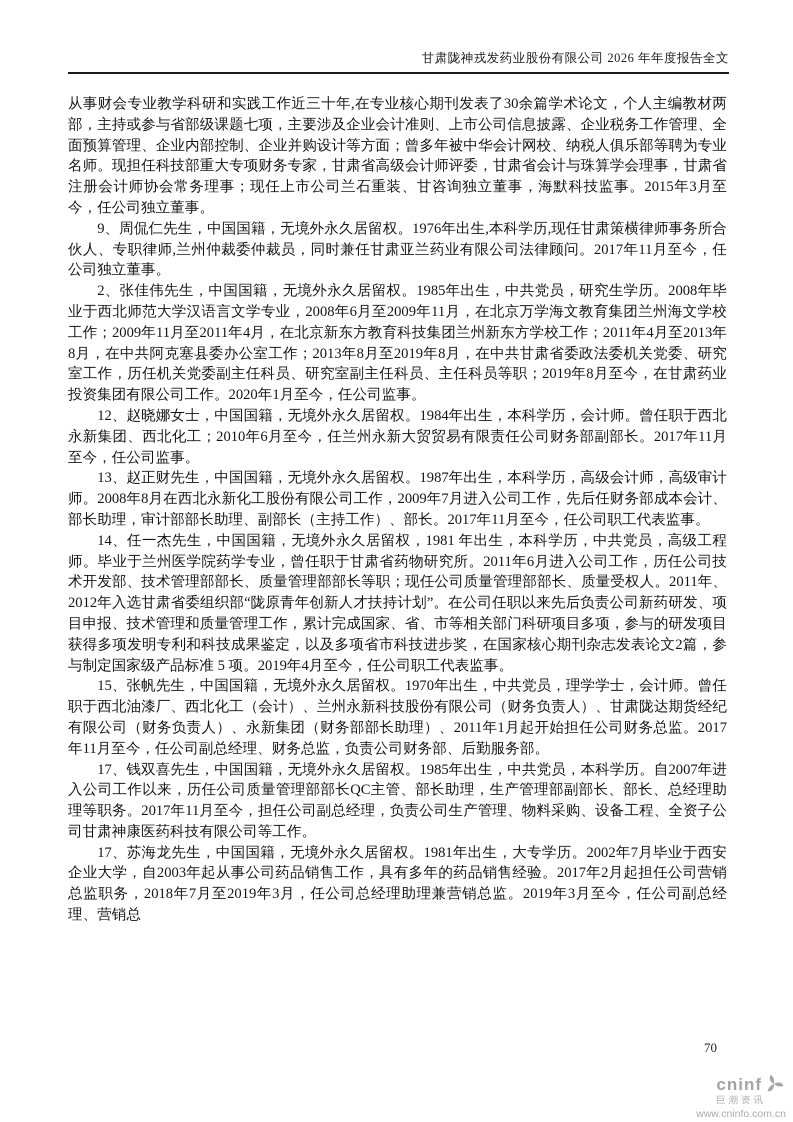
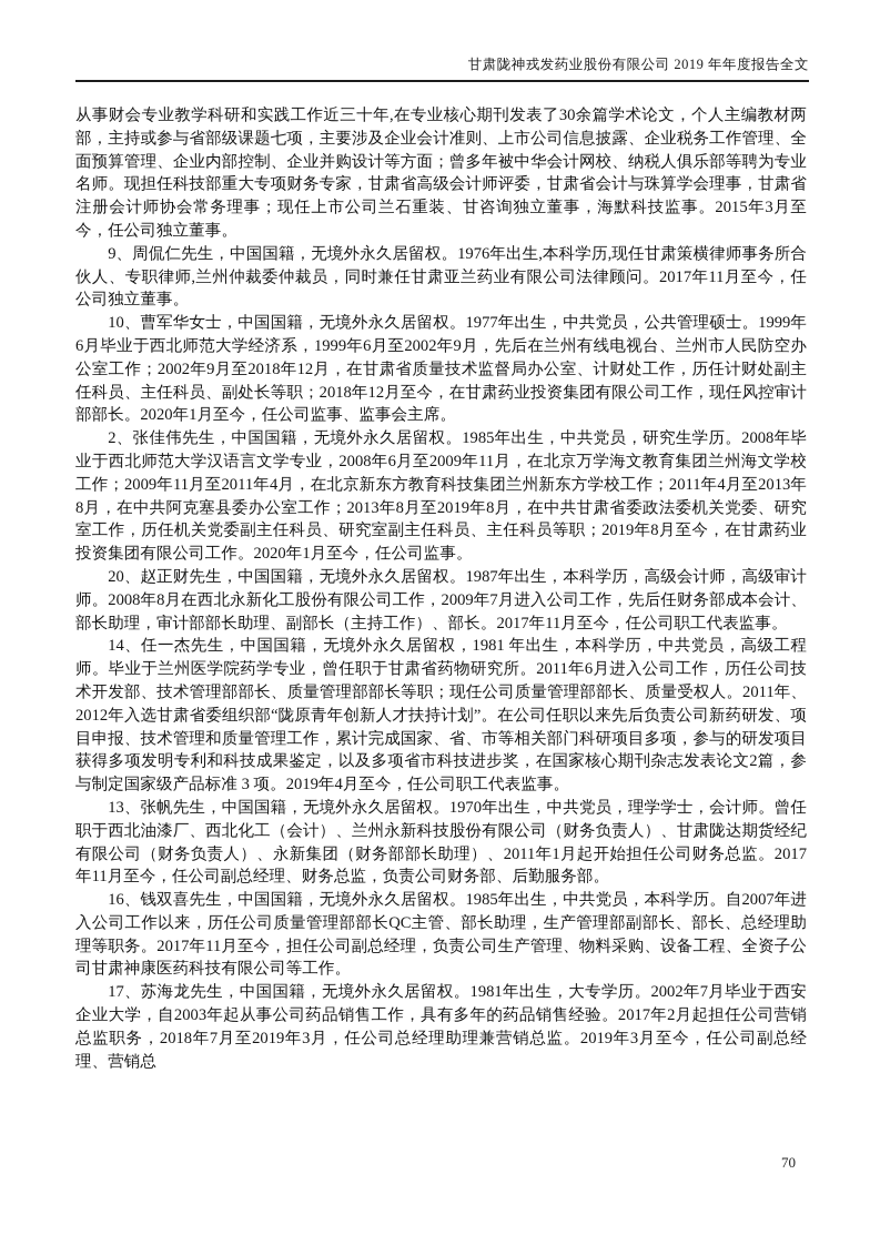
- 甘肃陇神戎发药业股份有限公司 2026 年年度报告全文
+ 甘肃陇神戎发药业股份有限公司 2019 年年度报告全文
  从事财会专业教学科研和实践工作近三十年,在专业核心期刊发表了30余篇学术论文，个人主编教材两部，主持或参与省部级课题七项，主要涉及企业会计准则、上市公司信息披露、企业税务工作管理、全面预算管理、企业内部控制、企业并购设计等方面；曾多年被中华会计网校、纳税人俱乐部等聘为专业名师。现担任科技部重大专项财务专家，甘肃省高级会计师评委，甘肃省会计与珠算学会理事，甘肃省注册会计师协会常务理事；现任上市公司兰石重装、甘咨询独立董事，海默科技监事。2015年3月至今，任公司独立董事。
  9、周侃仁先生，中国国籍，无境外永久居留权。1976年出生,本科学历,现任甘肃策横律师事务所合伙人、专职律师,兰州仲裁委仲裁员，同时兼任甘肃亚兰药业有限公司法律顾问。2017年11月至今，任公司独立董事。
+ 10、曹军华女士，中国国籍，无境外永久居留权。1977年出生，中共党员，公共管理硕士。1999年6月毕业于西北师范大学经济系，1999年6月至2002年9月，先后在兰州有线电视台、兰州市人民防空办公室工作；2002年9月至2018年12月，在甘肃省质量技术监督局办公室、计财处工作，历任计财处副主任科员、主任科员、副处长等职；2018年12月至今，在甘肃药业投资集团有限公司工作，现任风控审计部部长。2020年1月至今，任公司监事、监事会主席。
  2、张佳伟先生，中国国籍，无境外永久居留权。1985年出生，中共党员，研究生学历。2008年毕业于西北师范大学汉语言文学专业，2008年6月至2009年11月，在北京万学海文教育集团兰州海文学校工作；2009年11月至2011年4月，在北京新东方教育科技集团兰州新东方学校工作；2011年4月至2013年8月，在中共阿克塞县委办公室工作；2013年8月至2019年8月，在中共甘肃省委政法委机关党委、研究室工作，历任机关党委副主任科员、研究室副主任科员、主任科员等职；2019年8月至今，在甘肃药业投资集团有限公司工作。2020年1月至今，任公司监事。
- 12、赵晓娜女士，中国国籍，无境外永久居留权。1984年出生，本科学历，会计师。曾任职于西北永新集团、西北化工；2010年6月至今，任兰州永新大贸贸易有限责任公司财务部副部长。2017年11月至今，任公司监事。
- 13、赵正财先生，中国国籍，无境外永久居留权。1987年出生，本科学历，高级会计师，高级审计师。2008年8月在西北永新化工股份有限公司工作，2009年7月进入公司工作，先后任财务部成本会计、部长助理，审计部部长助理、副部长（主持工作）、部长。2017年11月至今，任公司职工代表监事。
+ 20、赵正财先生，中国国籍，无境外永久居留权。1987年出生，本科学历，高级会计师，高级审计师。2008年8月在西北永新化工股份有限公司工作，2009年7月进入公司工作，先后任财务部成本会计、部长助理，审计部部长助理、副部长（主持工作）、部长。2017年11月至今，任公司职工代表监事。
- 14、任一杰先生，中国国籍，无境外永久居留权，1981 年出生，本科学历，中共党员，高级工程师。毕业于兰州医学院药学专业，曾任职于甘肃省药物研究所。2011年6月进入公司工作，历任公司技术开发部、技术管理部部长、质量管理部部长等职；现任公司质量管理部部长、质量受权人。2011年、2012年入选甘肃省委组织部“陇原青年创新人才扶持计划”。在公司任职以来先后负责公司新药研发、项目申报、技术管理和质量管理工作，累计完成国家、省、市等相关部门科研项目多项，参与的研发项目获得多项发明专利和科技成果鉴定，以及多项省市科技进步奖，在国家核心期刊杂志发表论文2篇，参与制定国家级产品标准 5 项。2019年4月至今，任公司职工代表监事。
+ 14、任一杰先生，中国国籍，无境外永久居留权，1981 年出生，本科学历，中共党员，高级工程师。毕业于兰州医学院药学专业，曾任职于甘肃省药物研究所。2011年6月进入公司工作，历任公司技术开发部、技术管理部部长、质量管理部部长等职；现任公司质量管理部部长、质量受权人。2011年、2012年入选甘肃省委组织部“陇原青年创新人才扶持计划”。在公司任职以来先后负责公司新药研发、项目申报、技术管理和质量管理工作，累计完成国家、省、市等相关部门科研项目多项，参与的研发项目获得多项发明专利和科技成果鉴定，以及多项省市科技进步奖，在国家核心期刊杂志发表论文2篇，参与制定国家级产品标准 3 项。2019年4月至今，任公司职工代表监事。
- 15、张帆先生，中国国籍，无境外永久居留权。1970年出生，中共党员，理学学士，会计师。曾任职于西北油漆厂、西北化工（会计）、兰州永新科技股份有限公司（财务负责人）、甘肃陇达期货经纪有限公司（财务负责人）、永新集团（财务部部长助理）、2011年1月起开始担任公司财务总监。2017年11月至今，任公司副总经理、财务总监，负责公司财务部、后勤服务部。
+ 13、张帆先生，中国国籍，无境外永久居留权。1970年出生，中共党员，理学学士，会计师。曾任职于西北油漆厂、西北化工（会计）、兰州永新科技股份有限公司（财务负责人）、甘肃陇达期货经纪有限公司（财务负责人）、永新集团（财务部部长助理）、2011年1月起开始担任公司财务总监。2017年11月至今，任公司副总经理、财务总监，负责公司财务部、后勤服务部。
- 17、钱双喜先生，中国国籍，无境外永久居留权。1985年出生，中共党员，本科学历。自2007年进入公司工作以来，历任公司质量管理部部长QC主管、部长助理，生产管理部副部长、部长、总经理助理等职务。2017年11月至今，担任公司副总经理，负责公司生产管理、物料采购、设备工程、全资子公司甘肃神康医药科技有限公司等工作。
+ 16、钱双喜先生，中国国籍，无境外永久居留权。1985年出生，中共党员，本科学历。自2007年进入公司工作以来，历任公司质量管理部部长QC主管、部长助理，生产管理部副部长、部长、总经理助理等职务。2017年11月至今，担任公司副总经理，负责公司生产管理、物料采购、设备工程、全资子公司甘肃神康医药科技有限公司等工作。
  17、苏海龙先生，中国国籍，无境外永久居留权。1981年出生，大专学历。2002年7月毕业于西安企业大学，自2003年起从事公司药品销售工作，具有多年的药品销售经验。2017年2月起担任公司营销总监职务，2018年7月至2019年3月，任公司总经理助理兼营销总监。2019年3月至今，任公司副总经理、营销总
  70
- cninf
- 巨潮资讯
- www.cninfo.com.cn
